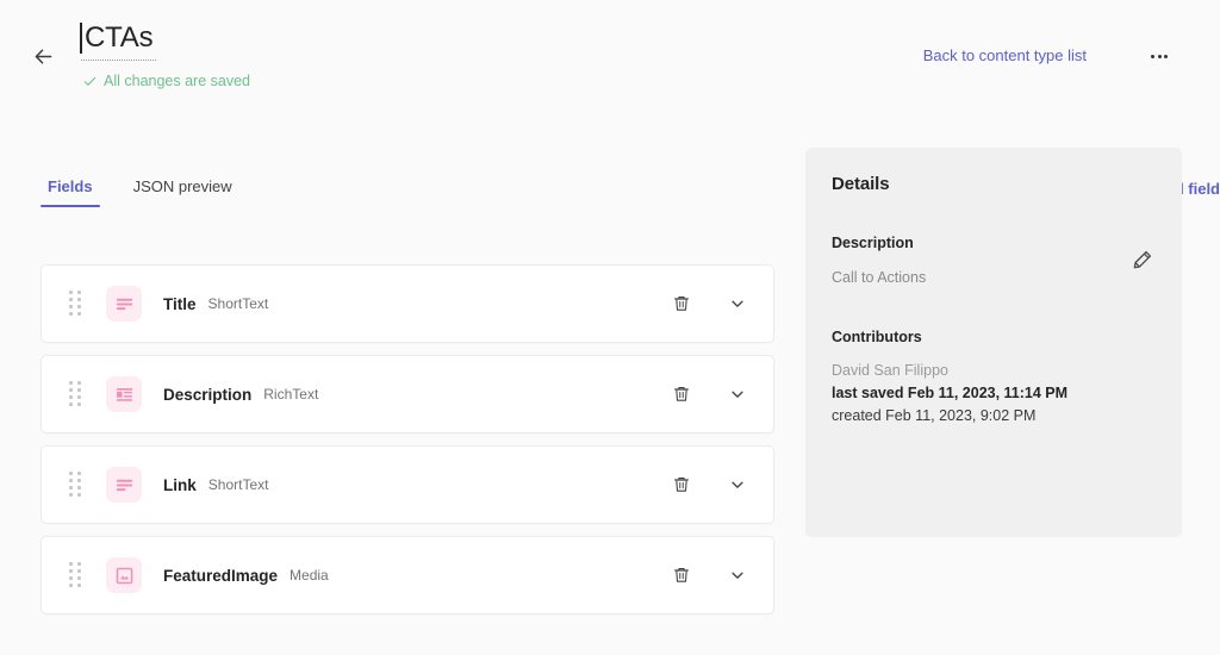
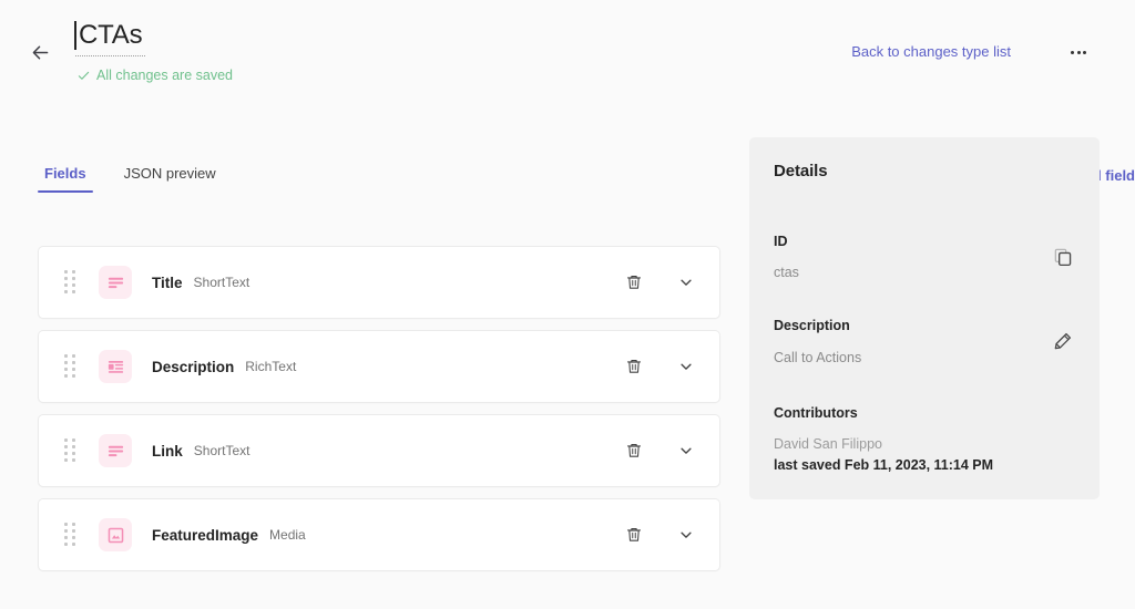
  CTAs
  All changes are saved
- Back to content type list
+ Back to changes type list
  Fields
  JSON preview
  Title
  ShortText
  Description
  RichText
  Link
  ShortText
  FeaturedImage
  Media
  Details
+ ID
+ ctas
  Description
  Call to Actions
  Contributors
  David San Filippo
  last saved Feb 11, 2023, 11:14 PM
- created Feb 11, 2023, 9:02 PM
